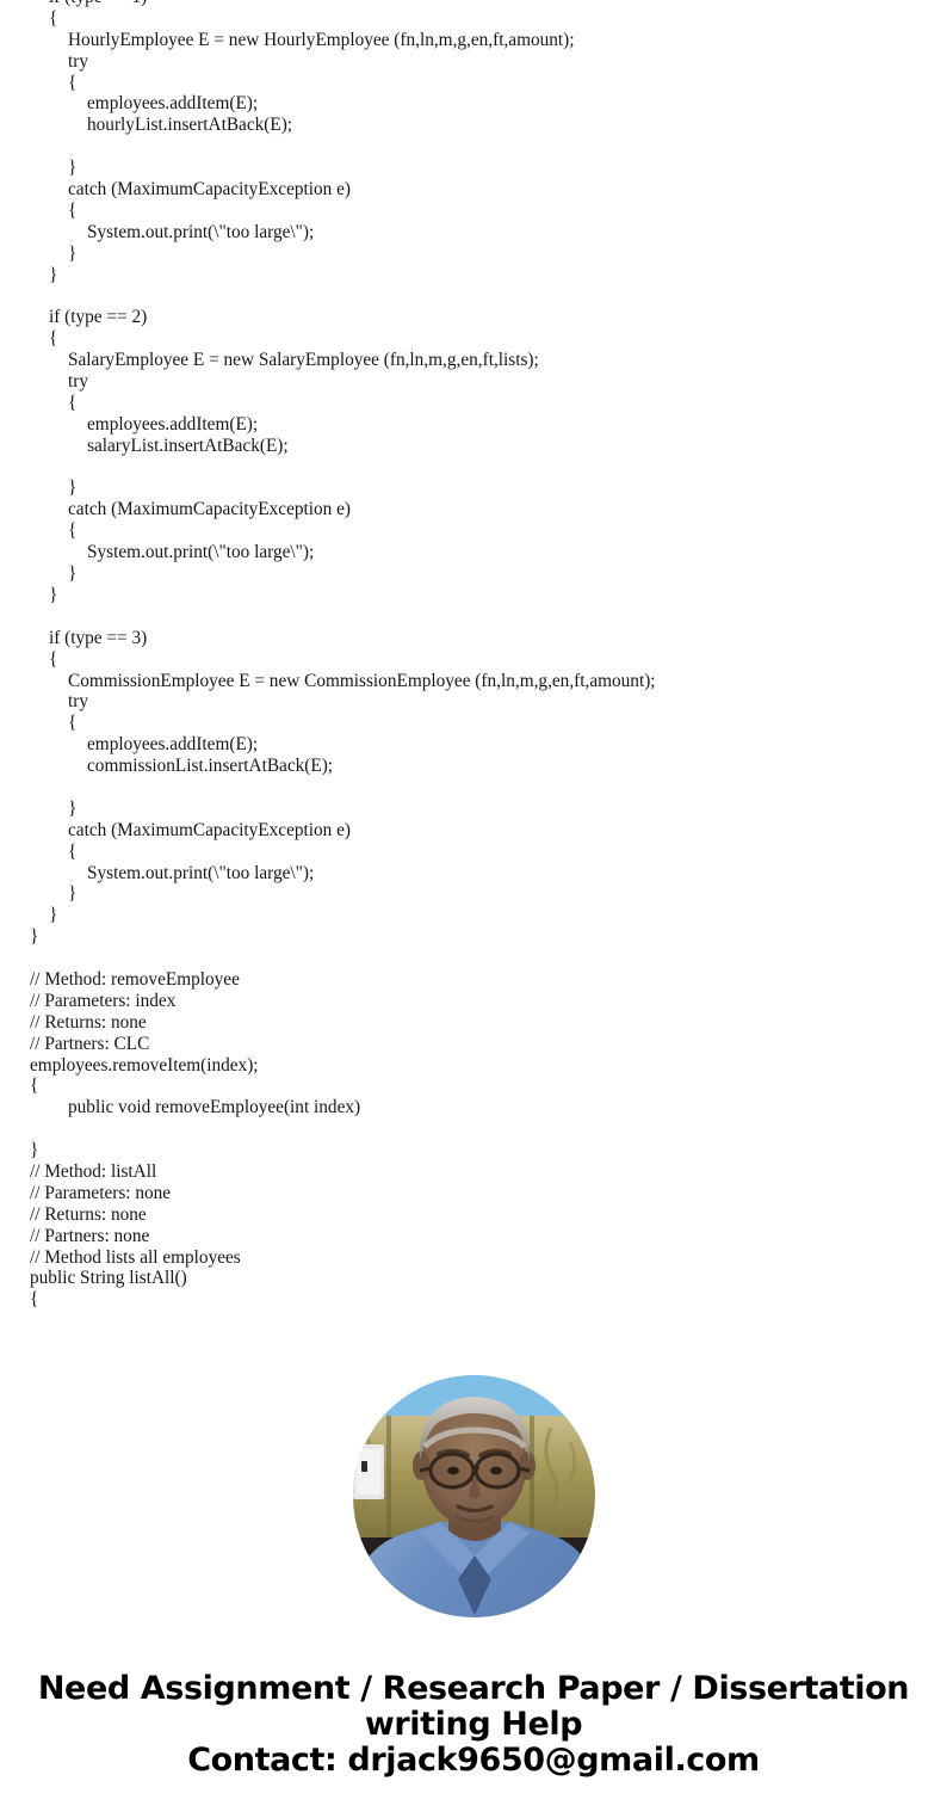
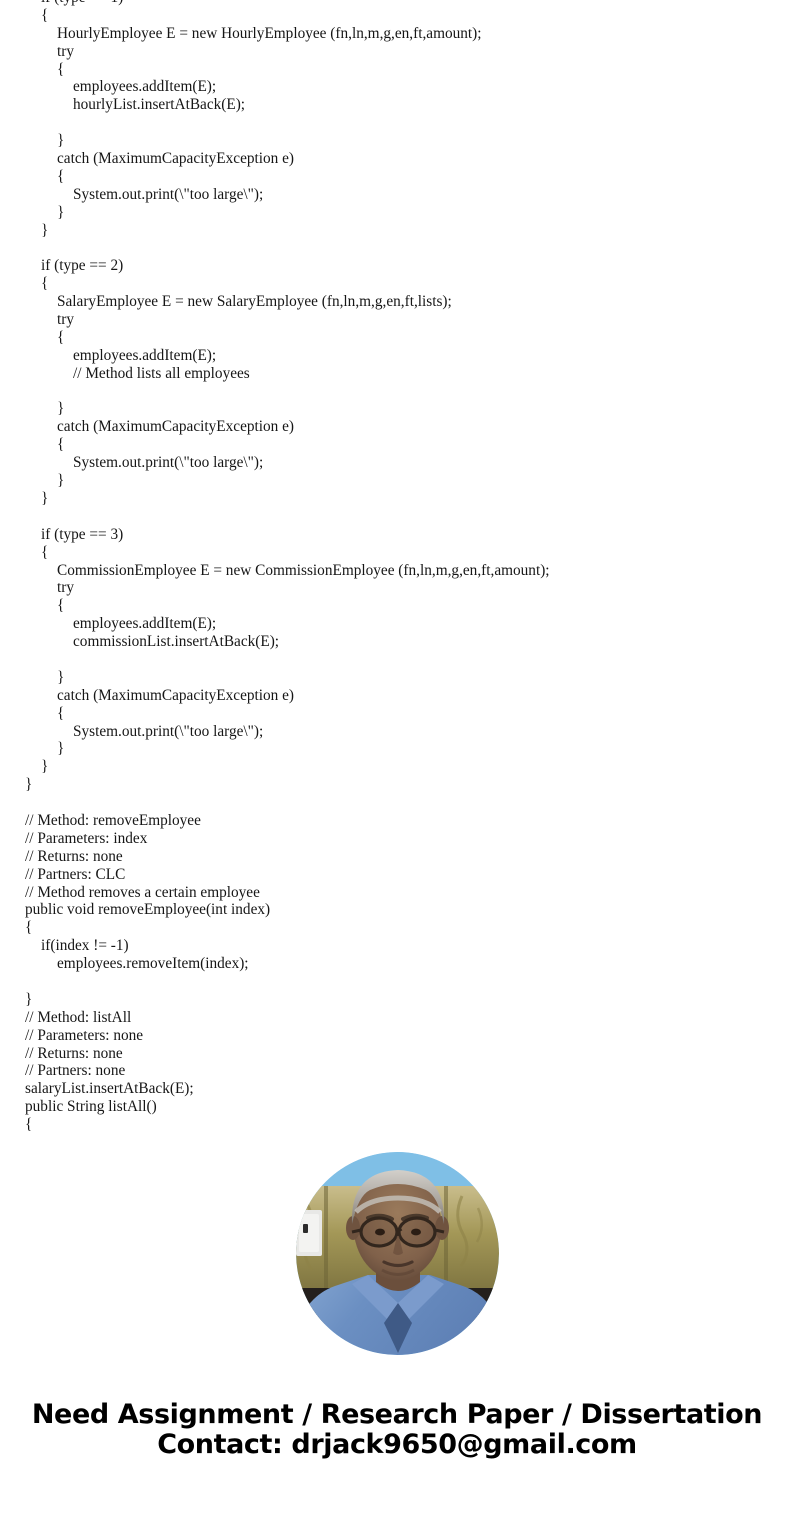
  {
  HourlyEmployee E = new HourlyEmployee (fn,ln,m,g,en,ft,amount);
  try
  {
  employees.addItem(E);
  hourlyList.insertAtBack(E);
  }
  catch (MaximumCapacityException e)
  {
  System.out.print(\"too large\");
  }
  }
  if (type == 2)
  {
  SalaryEmployee E = new SalaryEmployee (fn,ln,m,g,en,ft,lists);
  try
  {
  employees.addItem(E);
- salaryList.insertAtBack(E);
+ // Method lists all employees
  }
  catch (MaximumCapacityException e)
  {
  System.out.print(\"too large\");
  }
  }
  if (type == 3)
  {
  CommissionEmployee E = new CommissionEmployee (fn,ln,m,g,en,ft,amount);
  try
  {
  employees.addItem(E);
  commissionList.insertAtBack(E);
  }
  catch (MaximumCapacityException e)
  {
  System.out.print(\"too large\");
  }
  }
  }
  // Method: removeEmployee
  // Parameters: index
  // Returns: none
  // Partners: CLC
+ // Method removes a certain employee
- employees.removeItem(index);
+ public void removeEmployee(int index)
  {
+ if(index != -1)
- public void removeEmployee(int index)
+ employees.removeItem(index);
  }
  // Method: listAll
  // Parameters: none
  // Returns: none
  // Partners: none
- // Method lists all employees
+ salaryList.insertAtBack(E);
  public String listAll()
  {
  Need Assignment / Research Paper / Dissertation
- writing Help
  Contact: drjack9650@gmail.com
